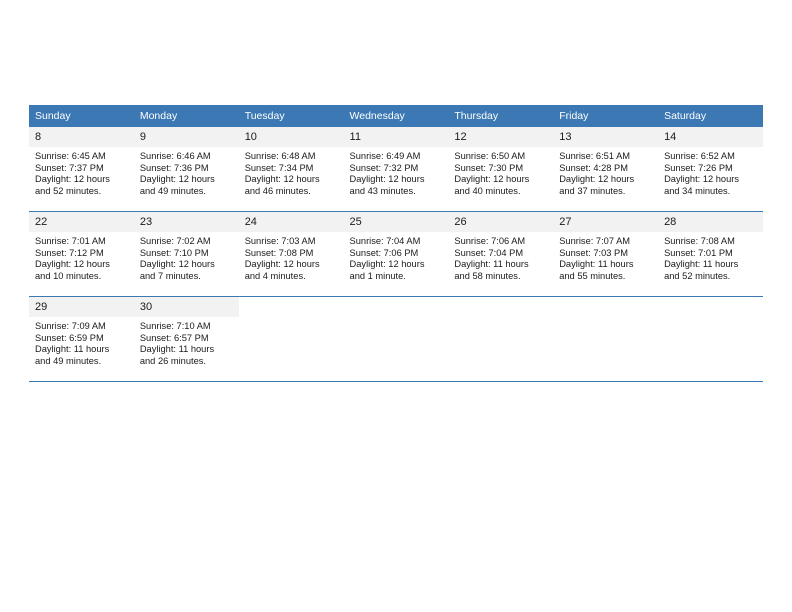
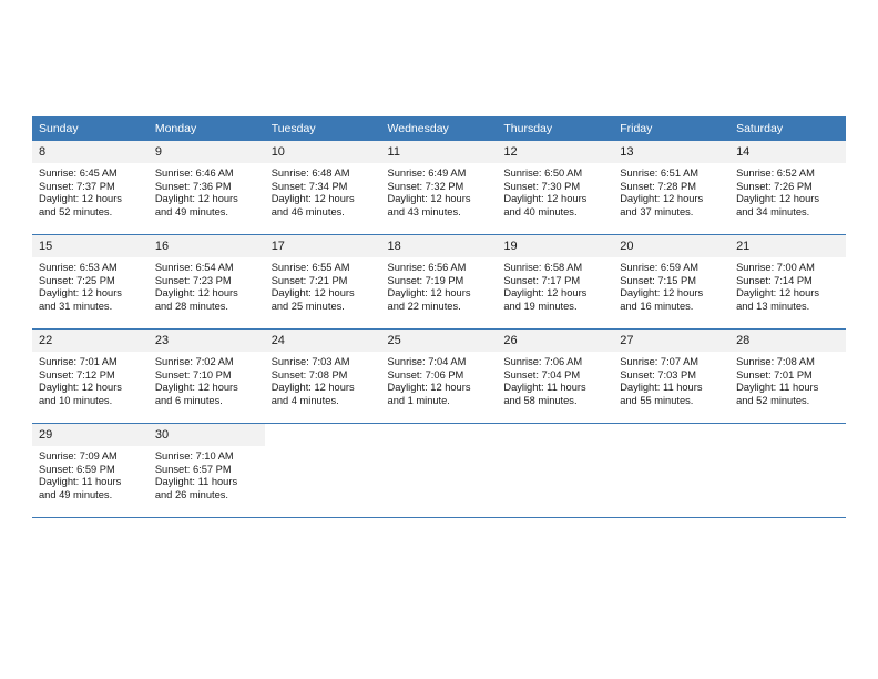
  Sunday	Monday	Tuesday	Wednesday	Thursday	Friday	Saturday
- 8Sunrise: 6:45 AMSunset: 7:37 PMDaylight: 12 hoursand 52 minutes.	9Sunrise: 6:46 AMSunset: 7:36 PMDaylight: 12 hoursand 49 minutes.	10Sunrise: 6:48 AMSunset: 7:34 PMDaylight: 12 hoursand 46 minutes.	11Sunrise: 6:49 AMSunset: 7:32 PMDaylight: 12 hoursand 43 minutes.	12Sunrise: 6:50 AMSunset: 7:30 PMDaylight: 12 hoursand 40 minutes.	13Sunrise: 6:51 AMSunset: 4:28 PMDaylight: 12 hoursand 37 minutes.	14Sunrise: 6:52 AMSunset: 7:26 PMDaylight: 12 hoursand 34 minutes.
+ 8Sunrise: 6:45 AMSunset: 7:37 PMDaylight: 12 hoursand 52 minutes.	9Sunrise: 6:46 AMSunset: 7:36 PMDaylight: 12 hoursand 49 minutes.	10Sunrise: 6:48 AMSunset: 7:34 PMDaylight: 12 hoursand 46 minutes.	11Sunrise: 6:49 AMSunset: 7:32 PMDaylight: 12 hoursand 43 minutes.	12Sunrise: 6:50 AMSunset: 7:30 PMDaylight: 12 hoursand 40 minutes.	13Sunrise: 6:51 AMSunset: 7:28 PMDaylight: 12 hoursand 37 minutes.	14Sunrise: 6:52 AMSunset: 7:26 PMDaylight: 12 hoursand 34 minutes.
+ 15Sunrise: 6:53 AMSunset: 7:25 PMDaylight: 12 hoursand 31 minutes.	16Sunrise: 6:54 AMSunset: 7:23 PMDaylight: 12 hoursand 28 minutes.	17Sunrise: 6:55 AMSunset: 7:21 PMDaylight: 12 hoursand 25 minutes.	18Sunrise: 6:56 AMSunset: 7:19 PMDaylight: 12 hoursand 22 minutes.	19Sunrise: 6:58 AMSunset: 7:17 PMDaylight: 12 hoursand 19 minutes.	20Sunrise: 6:59 AMSunset: 7:15 PMDaylight: 12 hoursand 16 minutes.	21Sunrise: 7:00 AMSunset: 7:14 PMDaylight: 12 hoursand 13 minutes.
- 22Sunrise: 7:01 AMSunset: 7:12 PMDaylight: 12 hoursand 10 minutes.	23Sunrise: 7:02 AMSunset: 7:10 PMDaylight: 12 hoursand 7 minutes.	24Sunrise: 7:03 AMSunset: 7:08 PMDaylight: 12 hoursand 4 minutes.	25Sunrise: 7:04 AMSunset: 7:06 PMDaylight: 12 hoursand 1 minute.	26Sunrise: 7:06 AMSunset: 7:04 PMDaylight: 11 hoursand 58 minutes.	27Sunrise: 7:07 AMSunset: 7:03 PMDaylight: 11 hoursand 55 minutes.	28Sunrise: 7:08 AMSunset: 7:01 PMDaylight: 11 hoursand 52 minutes.
+ 22Sunrise: 7:01 AMSunset: 7:12 PMDaylight: 12 hoursand 10 minutes.	23Sunrise: 7:02 AMSunset: 7:10 PMDaylight: 12 hoursand 6 minutes.	24Sunrise: 7:03 AMSunset: 7:08 PMDaylight: 12 hoursand 4 minutes.	25Sunrise: 7:04 AMSunset: 7:06 PMDaylight: 12 hoursand 1 minute.	26Sunrise: 7:06 AMSunset: 7:04 PMDaylight: 11 hoursand 58 minutes.	27Sunrise: 7:07 AMSunset: 7:03 PMDaylight: 11 hoursand 55 minutes.	28Sunrise: 7:08 AMSunset: 7:01 PMDaylight: 11 hoursand 52 minutes.
  29Sunrise: 7:09 AMSunset: 6:59 PMDaylight: 11 hoursand 49 minutes.	30Sunrise: 7:10 AMSunset: 6:57 PMDaylight: 11 hoursand 26 minutes.
